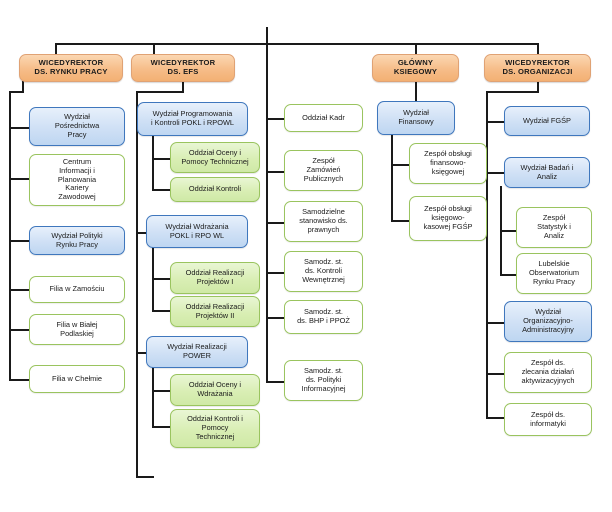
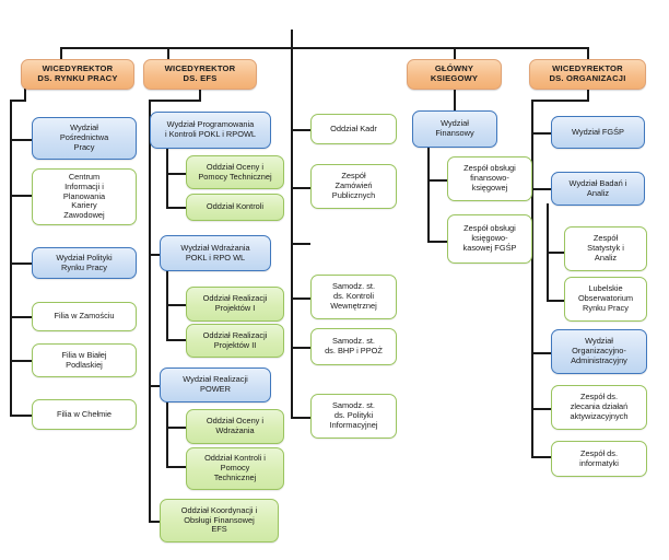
  WICEDYREKTOR
  DS. RYNKU PRACY
  WICEDYREKTOR
  DS. EFS
  GŁÓWNY
  KSIEGOWY
  WICEDYREKTOR
  DS. ORGANIZACJI
  Wydział
  Pośrednictwa
  Pracy
  Centrum
  Informacji i
  Planowania
  Kariery
  Zawodowej
  Wydział Polityki
  Rynku Pracy
  Filia w Zamościu
  Filia w Białej
  Podlaskiej
  Filia w Chełmie
  Wydział Programowania
  i Kontroli POKL i RPOWL
  Oddział Oceny i
  Pomocy Technicznej
  Oddział Kontroli
  Wydział Wdrażania
  POKL i RPO WL
  Oddział Realizacji
  Projektów I
  Oddział Realizacji
  Projektów II
  Wydział Realizacji
  POWER
  Oddział Oceny i
  Wdrażania
  Oddział Kontroli i
  Pomocy
  Technicznej
+ Oddział Koordynacji i
+ Obsługi Finansowej
+ EFS
  Oddział Kadr
  Zespół
  Zamówień
  Publicznych
- Samodzielne
- stanowisko ds.
- prawnych
  Samodz. st.
  ds. Kontroli
  Wewnętrznej
  Samodz. st.
  ds. BHP i PPOŻ
  Samodz. st.
  ds. Polityki
  Informacyjnej
  Wydział
  Finansowy
  Zespół obsługi
  finansowo-
  księgowej
  Zespół obsługi
  księgowo-
  kasowej FGŚP
  Wydział FGŚP
  Wydział Badań i
  Analiz
  Zespół
  Statystyk i
  Analiz
  Lubelskie
  Obserwatorium
  Rynku Pracy
  Wydział
  Organizacyjno-
  Administracyjny
  Zespół ds.
  zlecania działań
  aktywizacyjnych
  Zespół ds.
  informatyki
